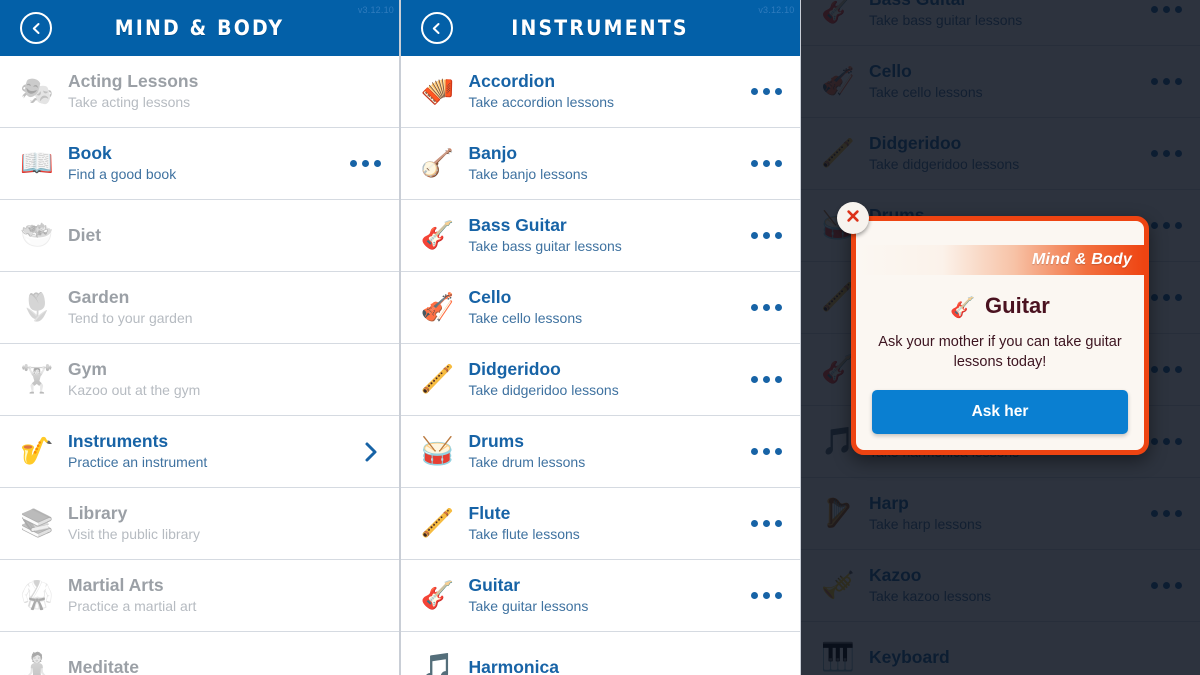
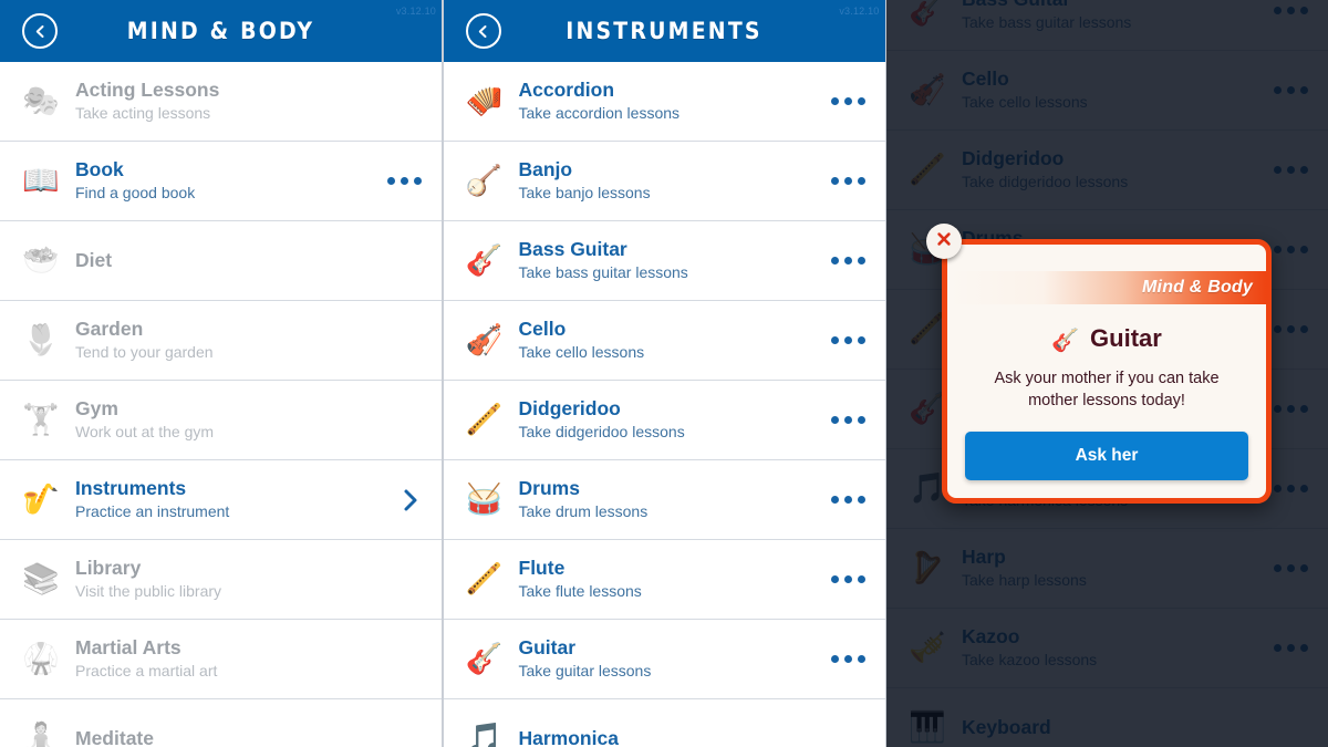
  MIND & BODY
  v3.12.10
  🎭
  Acting Lessons
  Take acting lessons
  📖
  Book
  Find a good book
  🥗
  Diet
  🌷
  Garden
  Tend to your garden
  🏋
  Gym
- Kazoo out at the gym
+ Work out at the gym
  🎷
  Instruments
  Practice an instrument
  📚
  Library
  Visit the public library
  🥋
  Martial Arts
  Practice a martial art
  🧘
  Meditate
  INSTRUMENTS
  v3.12.10
  🪗
  Accordion
  Take accordion lessons
  🪕
  Banjo
  Take banjo lessons
  🎸
  Bass Guitar
  Take bass guitar lessons
  🎻
  Cello
  Take cello lessons
  🪈
  Didgeridoo
  Take didgeridoo lessons
  🥁
  Drums
  Take drum lessons
  🪈
  Flute
  Take flute lessons
  🎸
  Guitar
  Take guitar lessons
  🎵
  Harmonica
  🎸
  Take bass guitar lessons
  🎻
  Cello
  Take cello lessons
  🪈
  Didgeridoo
  Take didgeridoo lessons
  Drums
  🪈
  🎸
  🎵
  🪉
  Harp
  Take harp lessons
  🎺
  Kazoo
  Take kazoo lessons
  🎹
  Keyboard
  Mind & Body
  🎸
  Guitar
- Ask your mother if you can take guitar lessons today!
+ Ask your mother if you can take mother lessons today!
  Ask her
